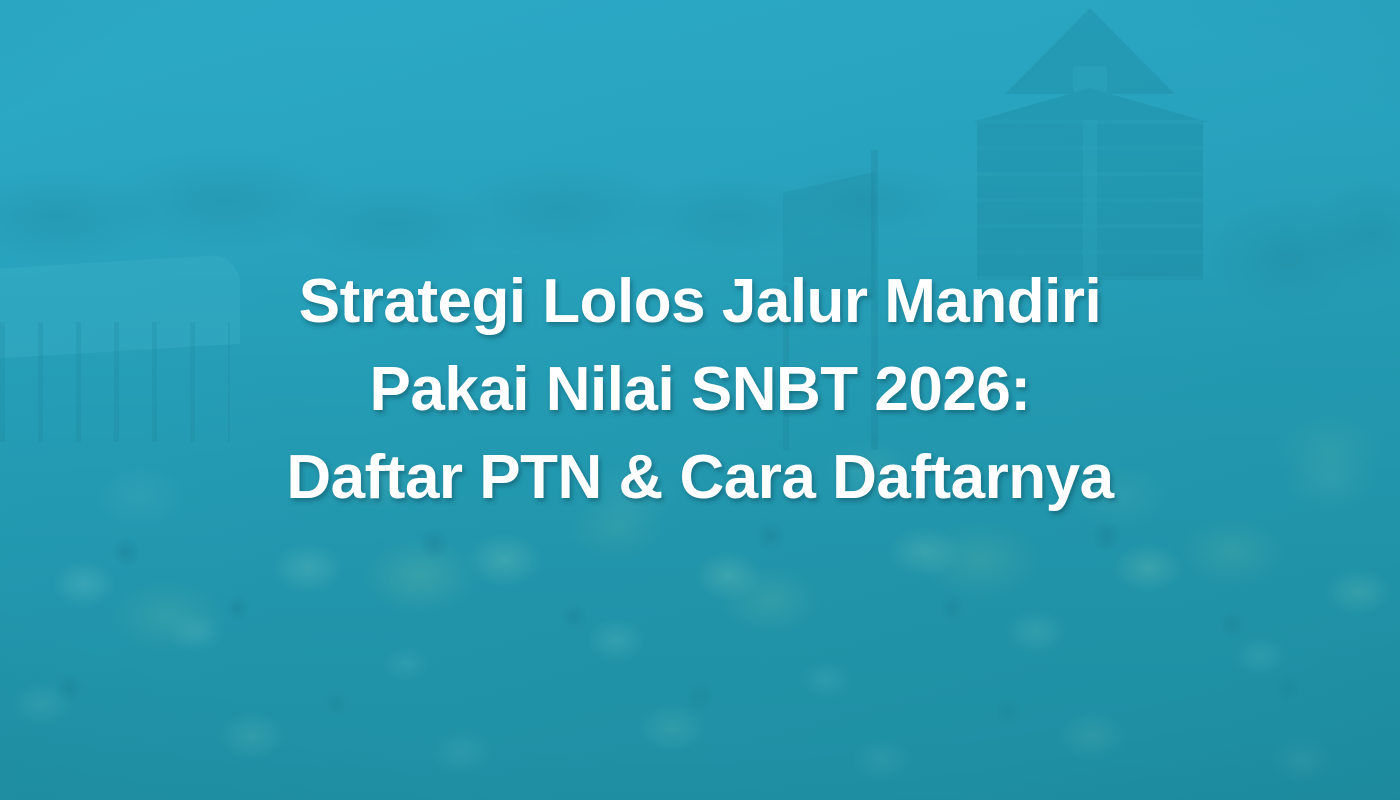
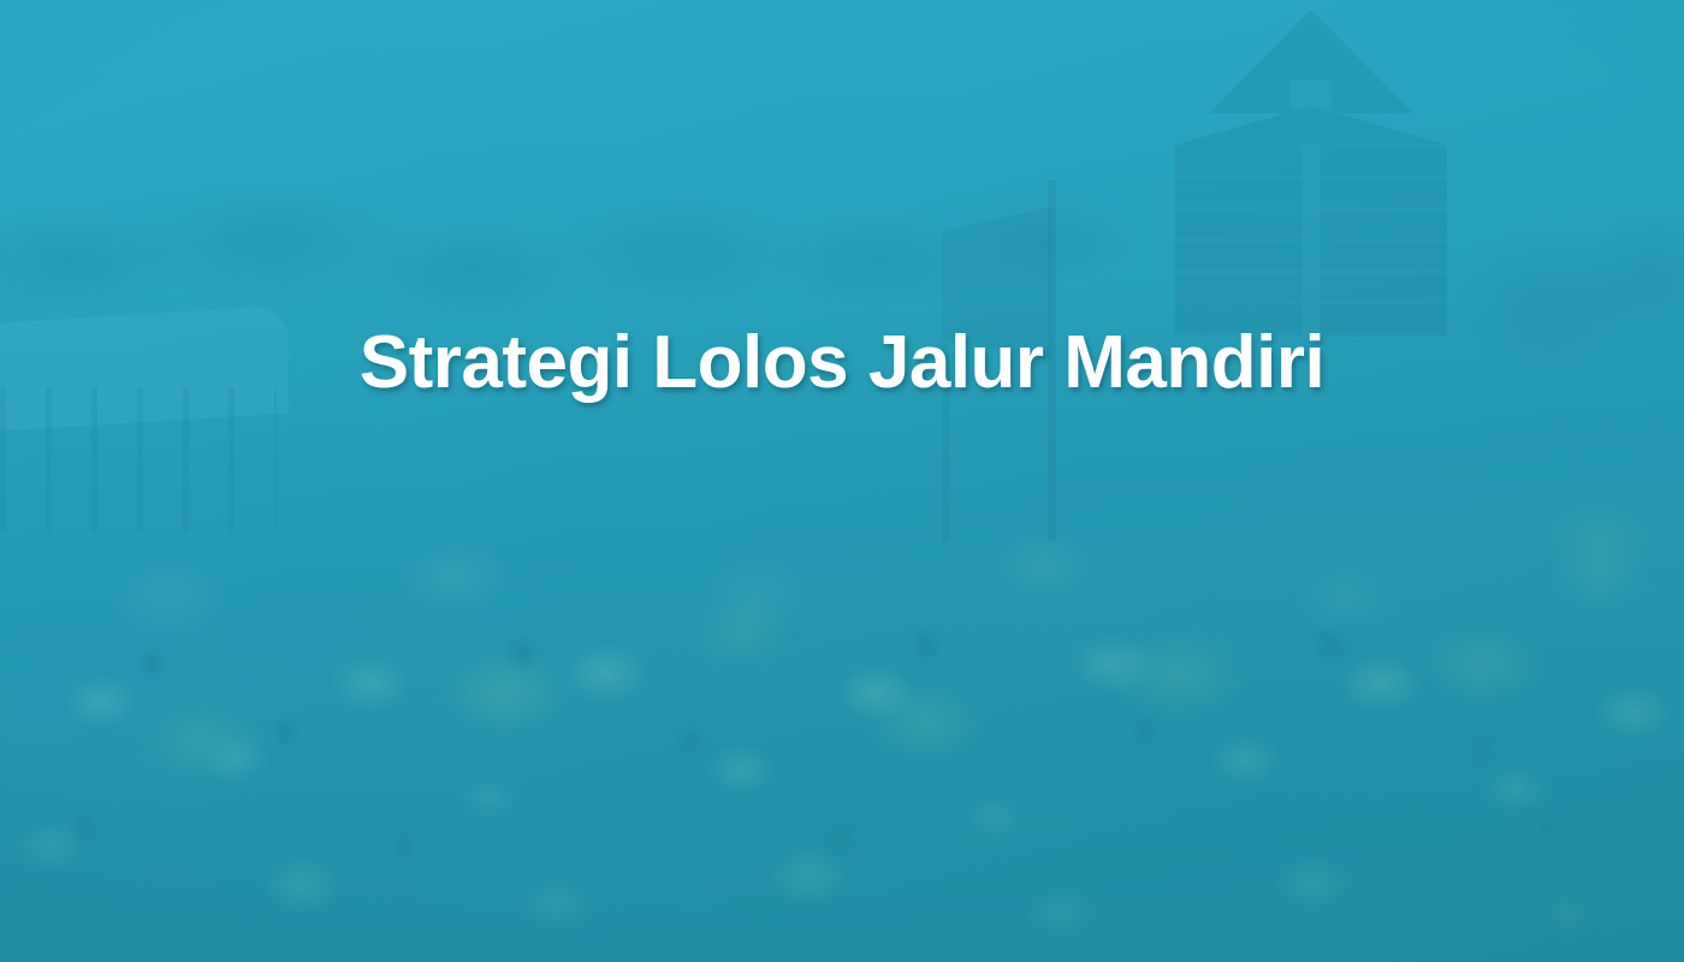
  Strategi Lolos Jalur Mandiri
- Pakai Nilai SNBT 2026:
- Daftar PTN & Cara Daftarnya
